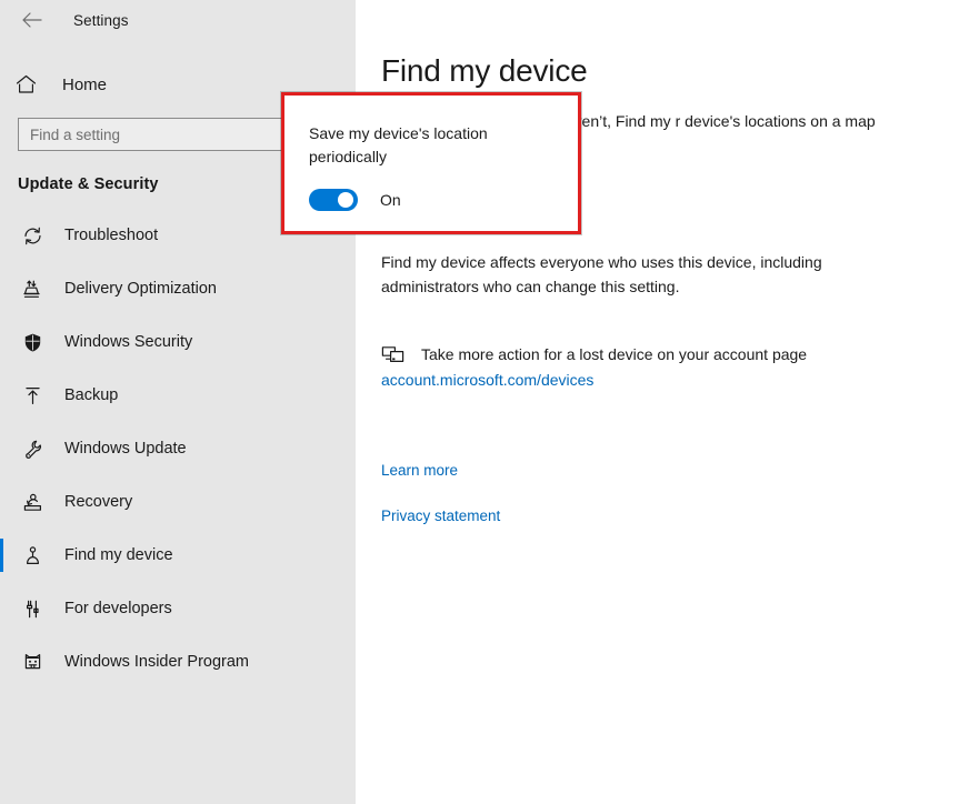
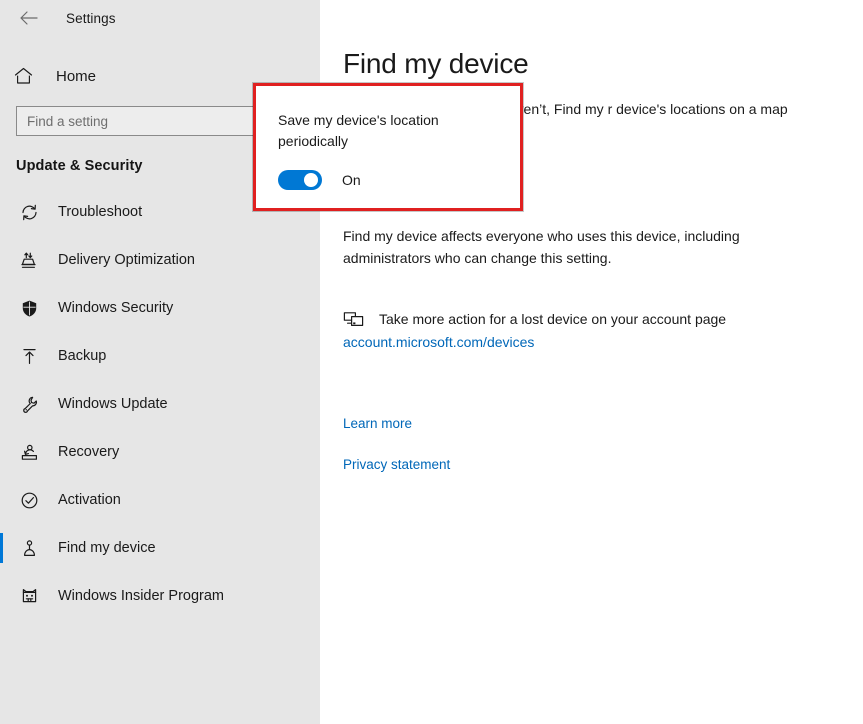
  Settings
  Home
  Find a setting
  Update & Security
  Troubleshoot
  Delivery Optimization
  Windows Security
  Backup
  Windows Update
  Recovery
+ Activation
  Find my device
- For developers
  Windows Insider Program
  Find my device
  Find my device affects everyone who uses this device, including administrators who can change this setting.
  Take more action for a lost device on your account page
  account.microsoft.com/devices
  Learn more
  Privacy statement
  Save my device's location periodically
  On
